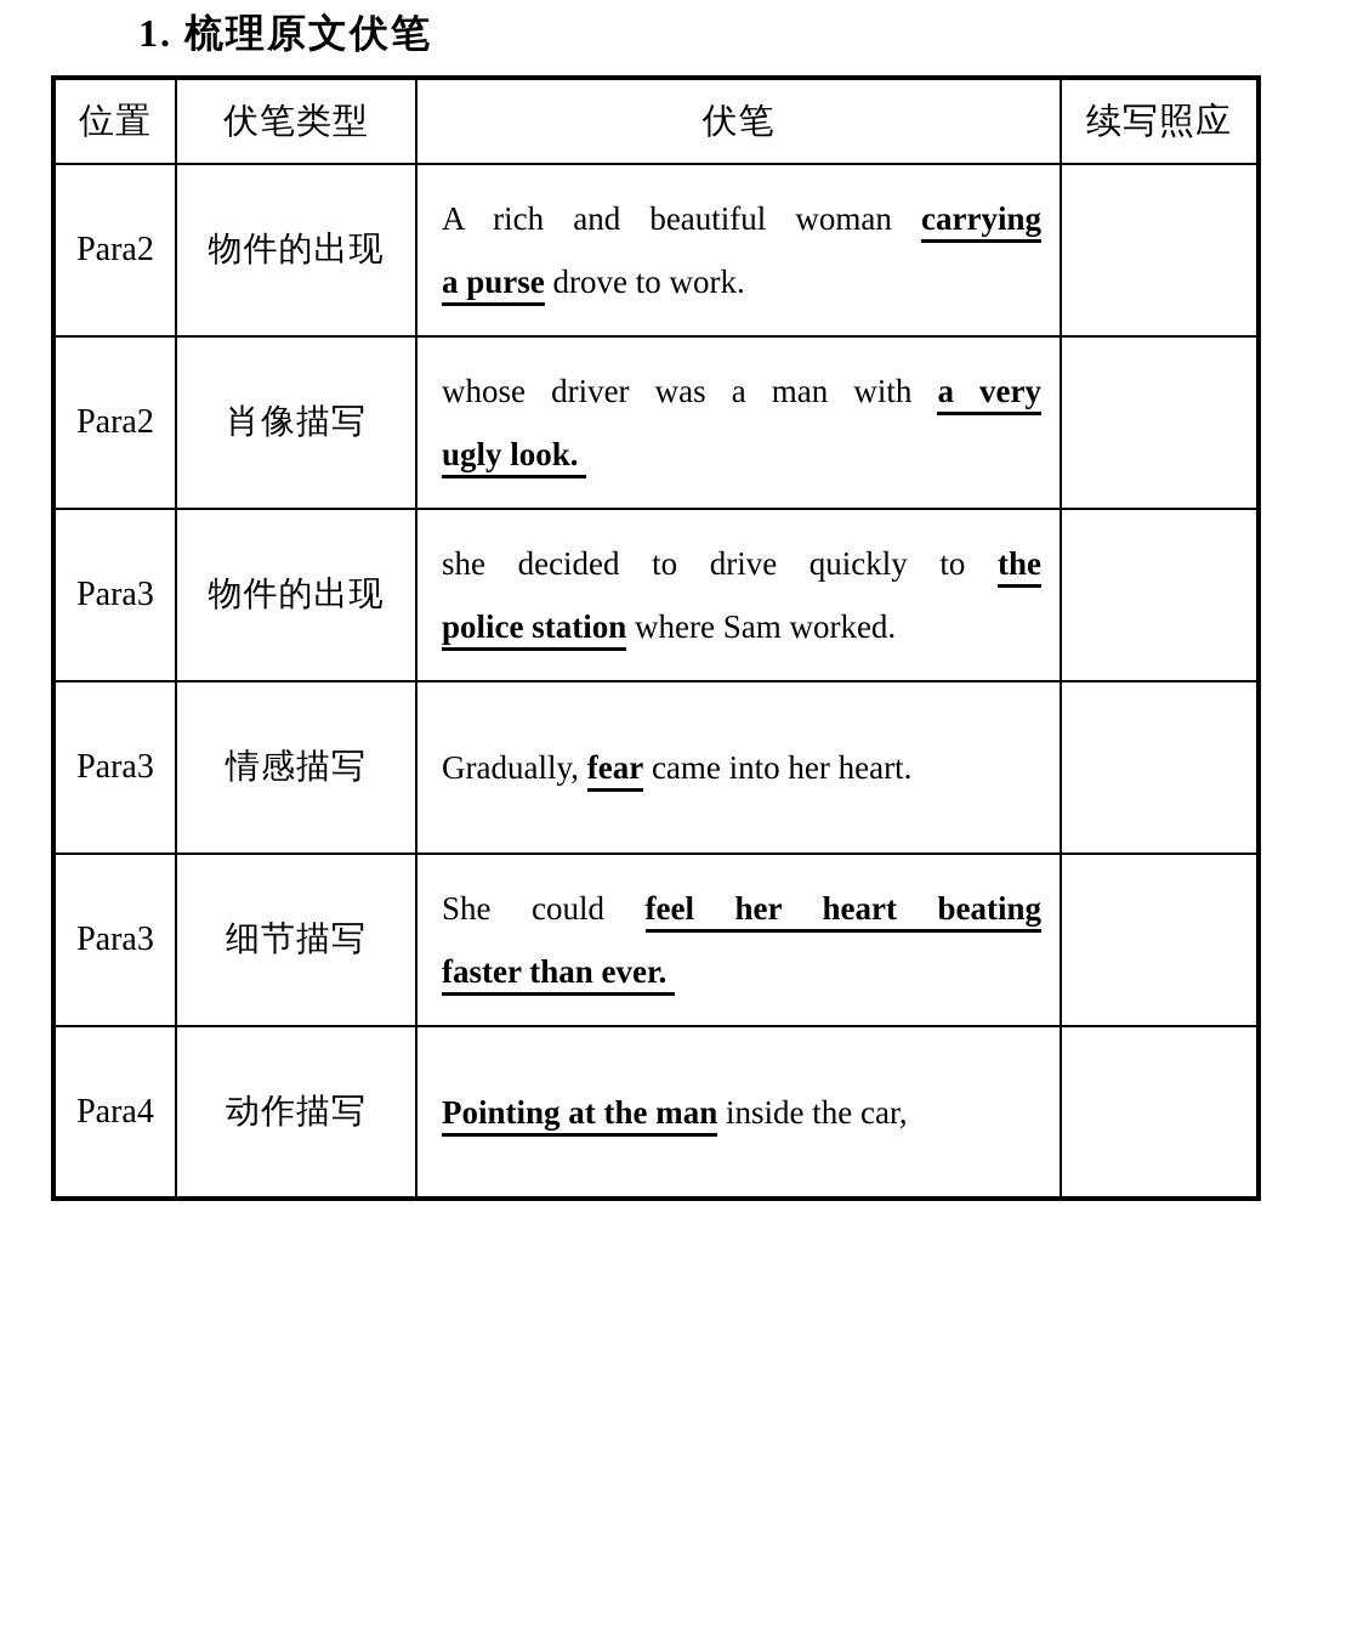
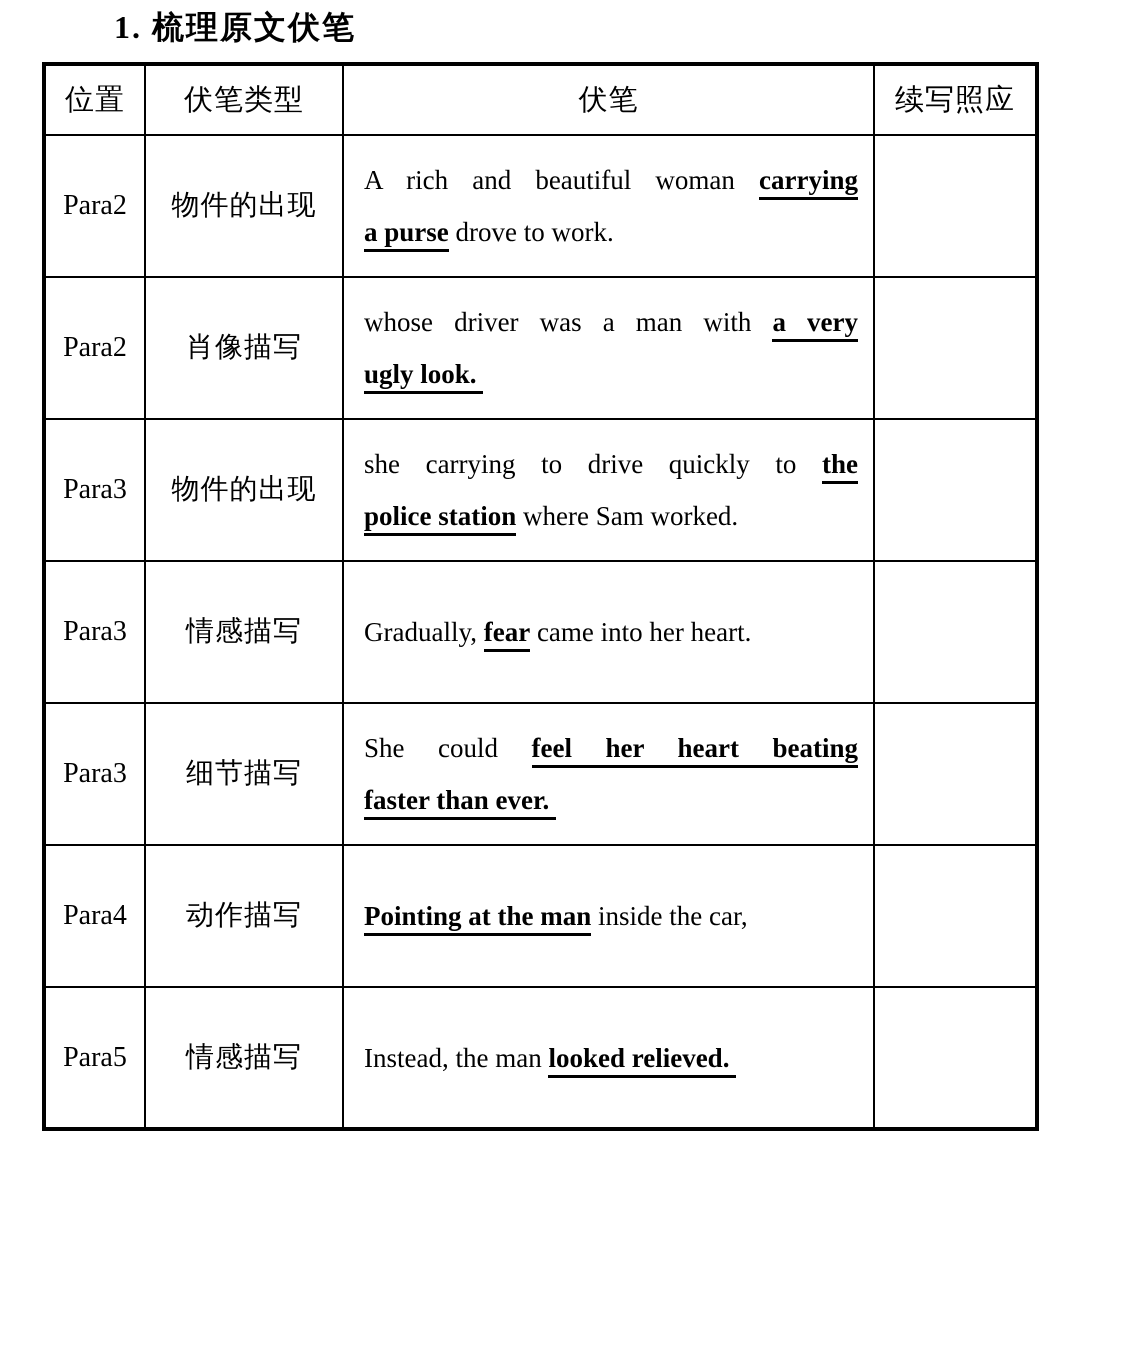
  1. 梳理原文伏笔
  位置	伏笔类型	伏笔	续写照应
  Para2	物件的出现	A rich and beautiful woman carryinga purse drove to work.
  Para2	肖像描写	whose driver was a man with a veryugly look.
- Para3	物件的出现	she decided to drive quickly to thepolice station where Sam worked.
+ Para3	物件的出现	she carrying to drive quickly to thepolice station where Sam worked.
  Para3	情感描写	Gradually, fear came into her heart.
  Para3	细节描写	She could feel her heart beatingfaster than ever.
  Para4	动作描写	Pointing at the man inside the car,
+ Para5	情感描写	Instead, the man looked relieved.
